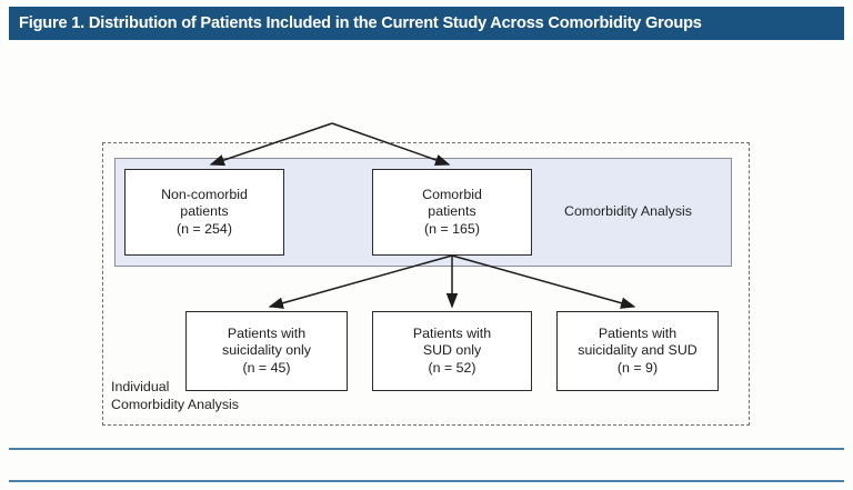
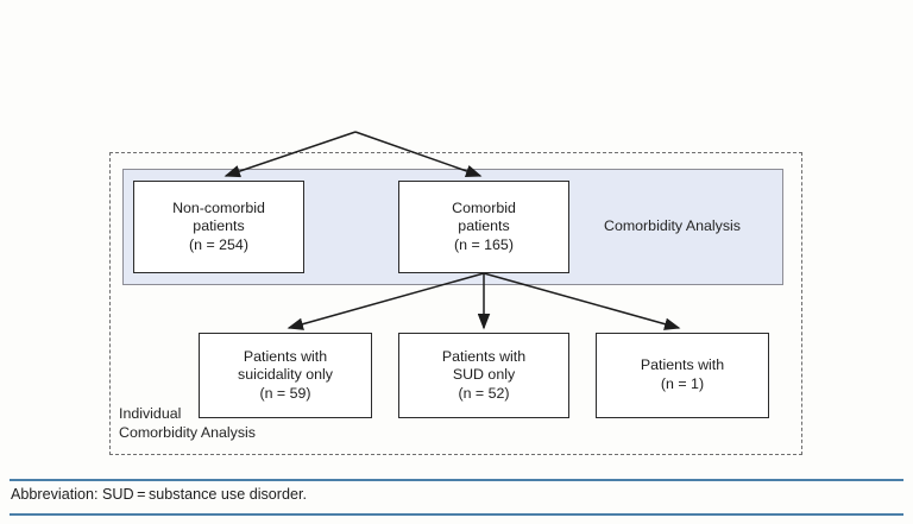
- Figure 1. Distribution of Patients Included in the Current Study Across Comorbidity Groups
  Comorbidity Analysis
  Non-comorbid
  patients
  (n = 254)
  Comorbid
  patients
  (n = 165)
  Patients with
  suicidality only
- (n = 45)
+ (n = 59)
  Patients with
  SUD only
  (n = 52)
  Patients with
- suicidality and SUD
- (n = 9)
+ (n = 1)
  Individual
  Comorbidity Analysis
+ Abbreviation: SUD = substance use disorder.
